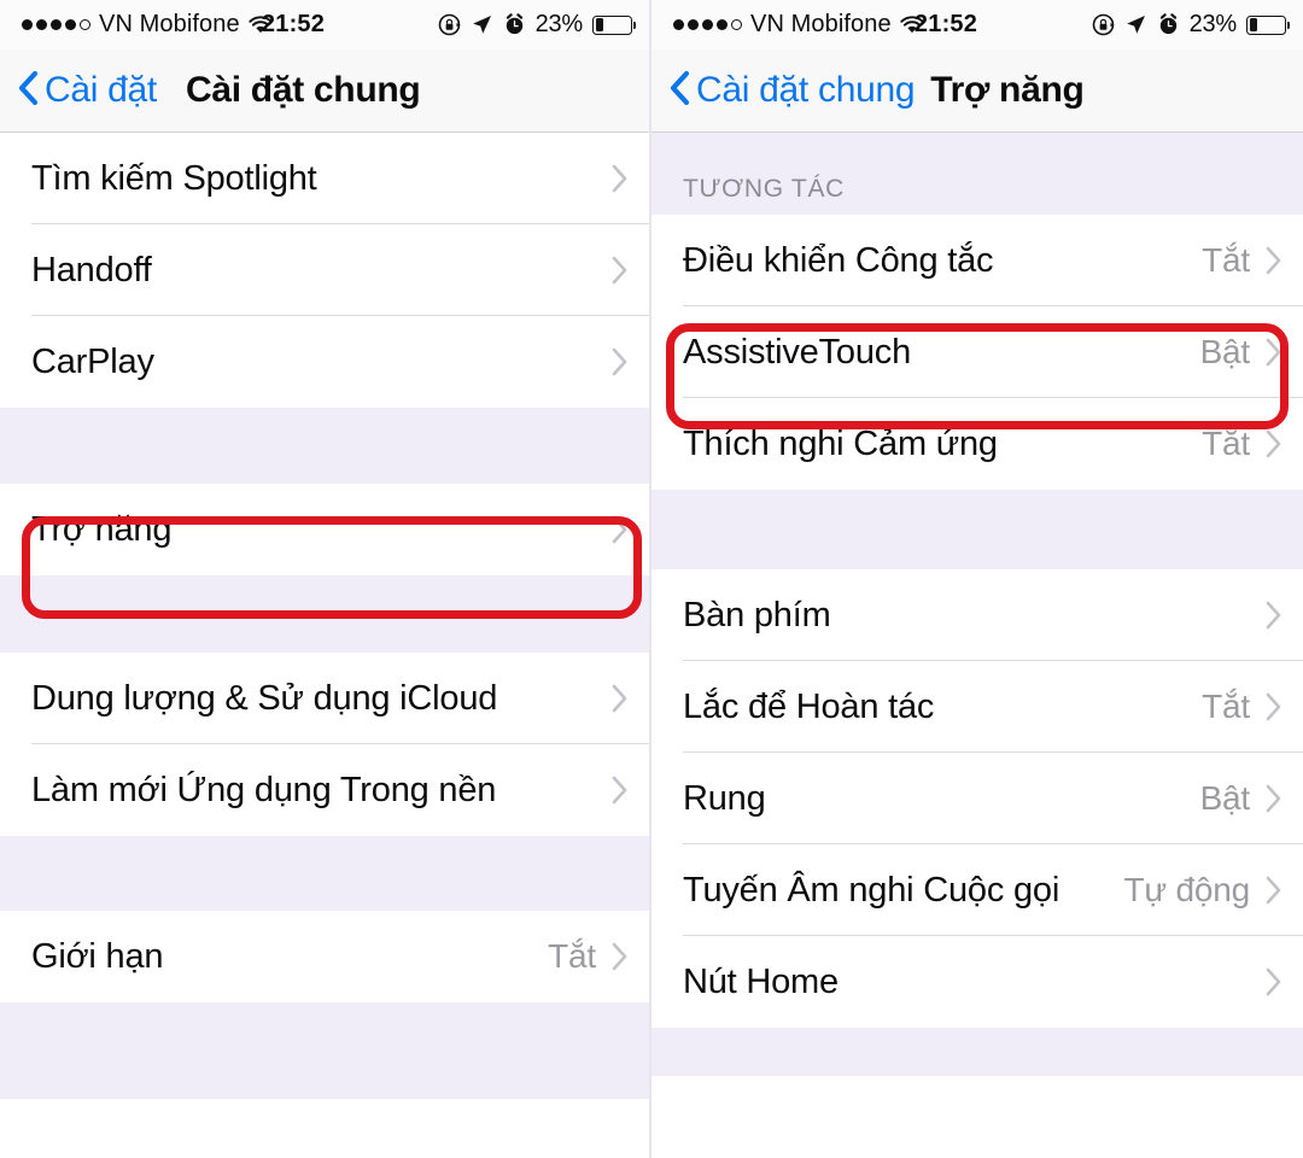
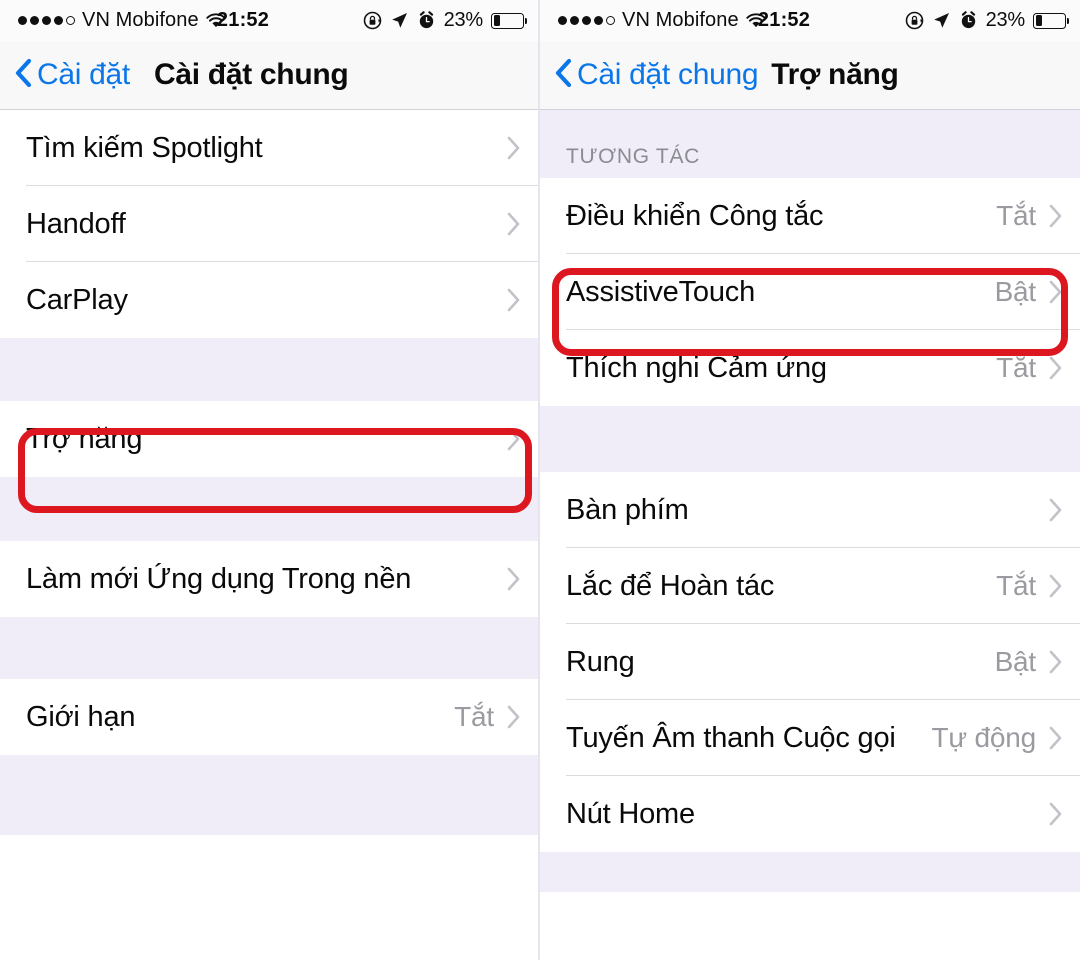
  VN Mobifone
  21:52
  23%
  Cài đặt
  Cài đặt chung
  Tìm kiếm Spotlight
  Handoff
  CarPlay
  Trợ năng
- Dung lượng & Sử dụng iCloud
  Làm mới Ứng dụng Trong nền
  Giới hạn
  Tắt
  VN Mobifone
  21:52
  23%
  Cài đặt chung
  Trợ năng
  TƯƠNG TÁC
  Điều khiển Công tắc
  Tắt
  AssistiveTouch
  Bật
  Thích nghi Cảm ứng
  Tắt
  Bàn phím
  Lắc để Hoàn tác
  Tắt
  Rung
  Bật
- Tuyến Âm nghi Cuộc gọi
+ Tuyến Âm thanh Cuộc gọi
  Tự động
  Nút Home
